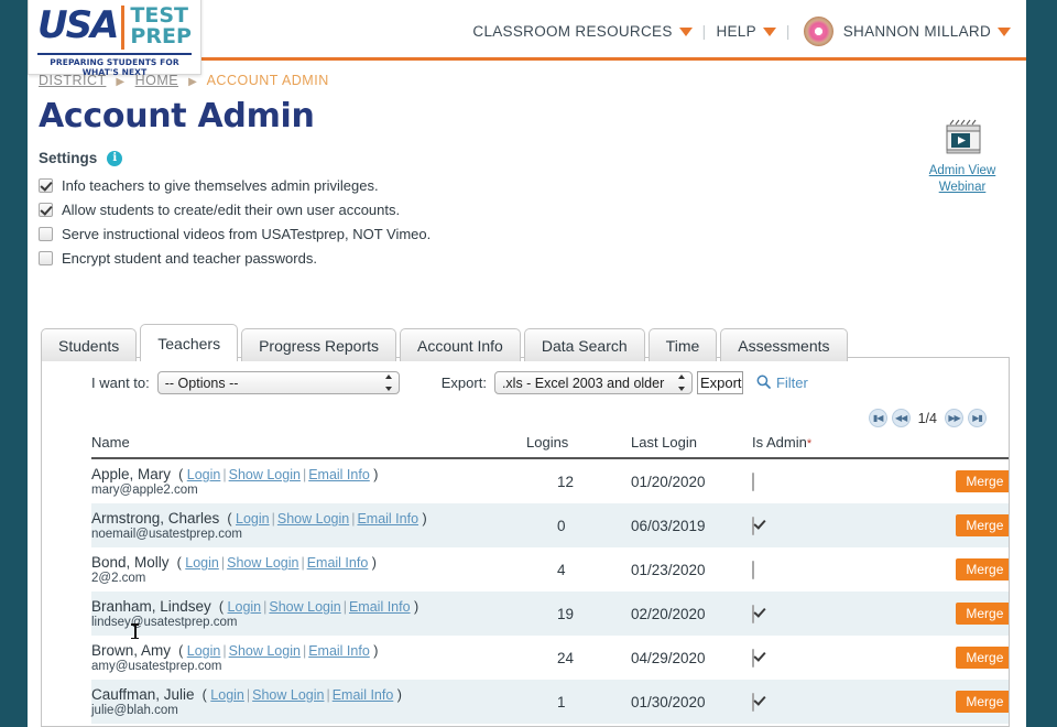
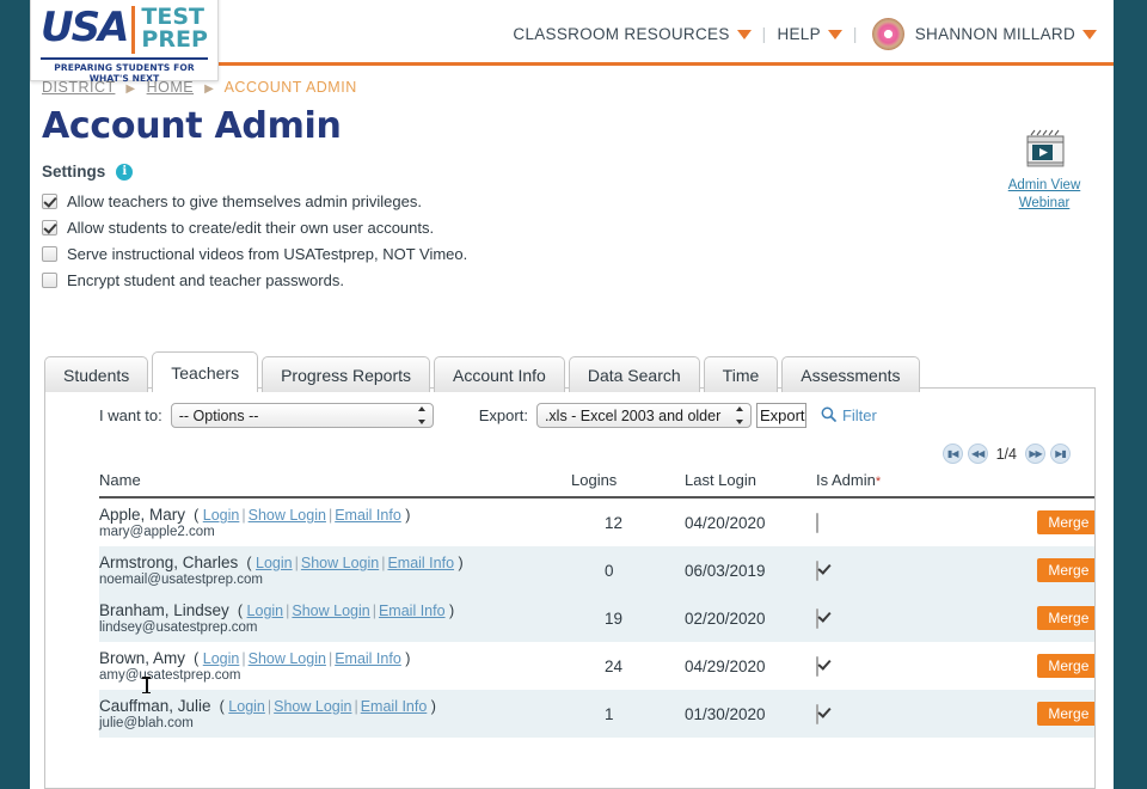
  USA
  TEST
  PREP
  PREPARING STUDENTS FOR WHAT'S NEXT
  CLASSROOM RESOURCES
  |
  HELP
  |
  SHANNON MILLARD
  DISTRICT ▶ HOME ▶ ACCOUNT ADMIN
  Account Admin
  Settings
  i
- Info teachers to give themselves admin privileges.
+ Allow teachers to give themselves admin privileges.
  Allow students to create/edit their own user accounts.
  Serve instructional videos from USATestprep, NOT Vimeo.
  Encrypt student and teacher passwords.
  Admin View
  Webinar
  Students
  Teachers
  Progress Reports
  Account Info
  Data Search
  Time
  Assessments
  I want to:
  -- Options --
  Export:
  .xls - Excel 2003 and older
  Export
  Filter
  ▮◀
  ◀◀
  1/4
  ▶▶
  ▶▮
  Name	Logins	Last Login	Is Admin*
- Apple, Mary ( Login | Show Login | Email Info ) mary@apple2.com	12	01/20/2020		Merge
+ Apple, Mary ( Login | Show Login | Email Info ) mary@apple2.com	12	04/20/2020		Merge
  Armstrong, Charles ( Login | Show Login | Email Info ) noemail@usatestprep.com	0	06/03/2019		Merge
- Bond, Molly ( Login | Show Login | Email Info ) 2@2.com	4	01/23/2020		Merge
  Branham, Lindsey ( Login | Show Login | Email Info ) lindsey@usatestprep.com	19	02/20/2020		Merge
  Brown, Amy ( Login | Show Login | Email Info ) amy@usatestprep.com	24	04/29/2020		Merge
  Cauffman, Julie ( Login | Show Login | Email Info ) julie@blah.com	1	01/30/2020		Merge
